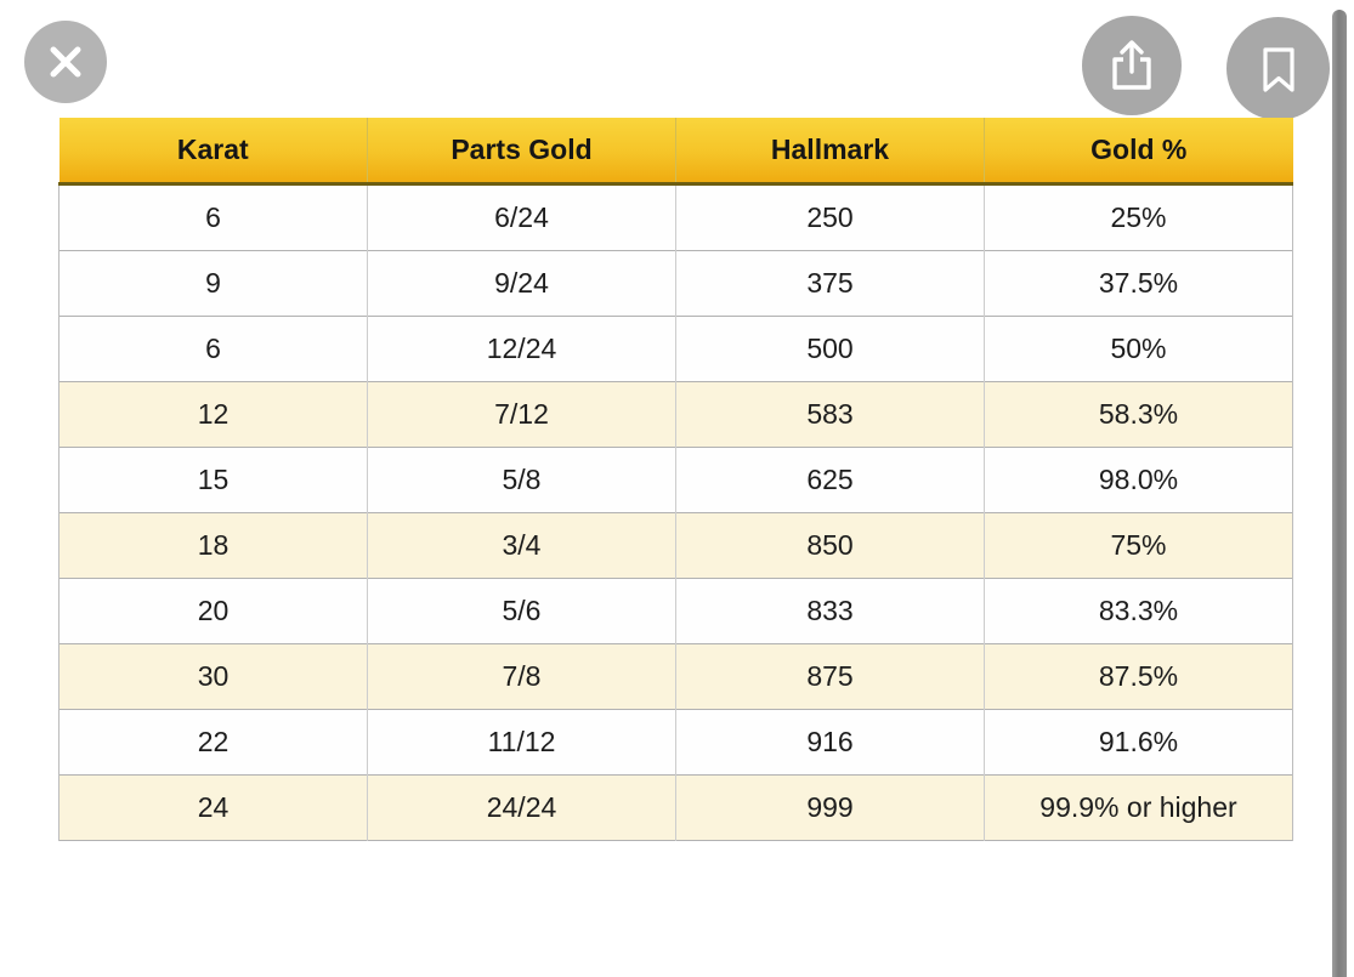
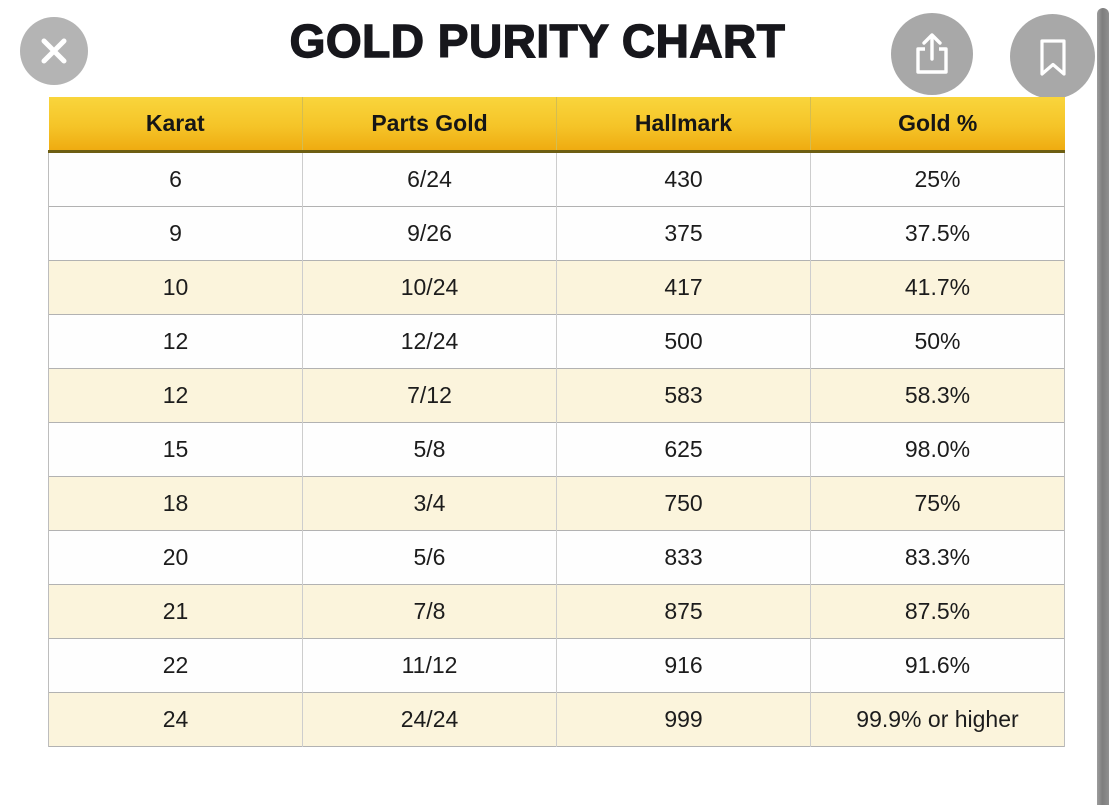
+ GOLD PURITY CHART
  Karat	Parts Gold	Hallmark	Gold %
- 6	6/24	250	25%
+ 6	6/24	430	25%
- 9	9/24	375	37.5%
+ 9	9/26	375	37.5%
+ 10	10/24	417	41.7%
- 6	12/24	500	50%
+ 12	12/24	500	50%
  12	7/12	583	58.3%
  15	5/8	625	98.0%
- 18	3/4	850	75%
+ 18	3/4	750	75%
  20	5/6	833	83.3%
- 30	7/8	875	87.5%
+ 21	7/8	875	87.5%
  22	11/12	916	91.6%
  24	24/24	999	99.9% or higher
